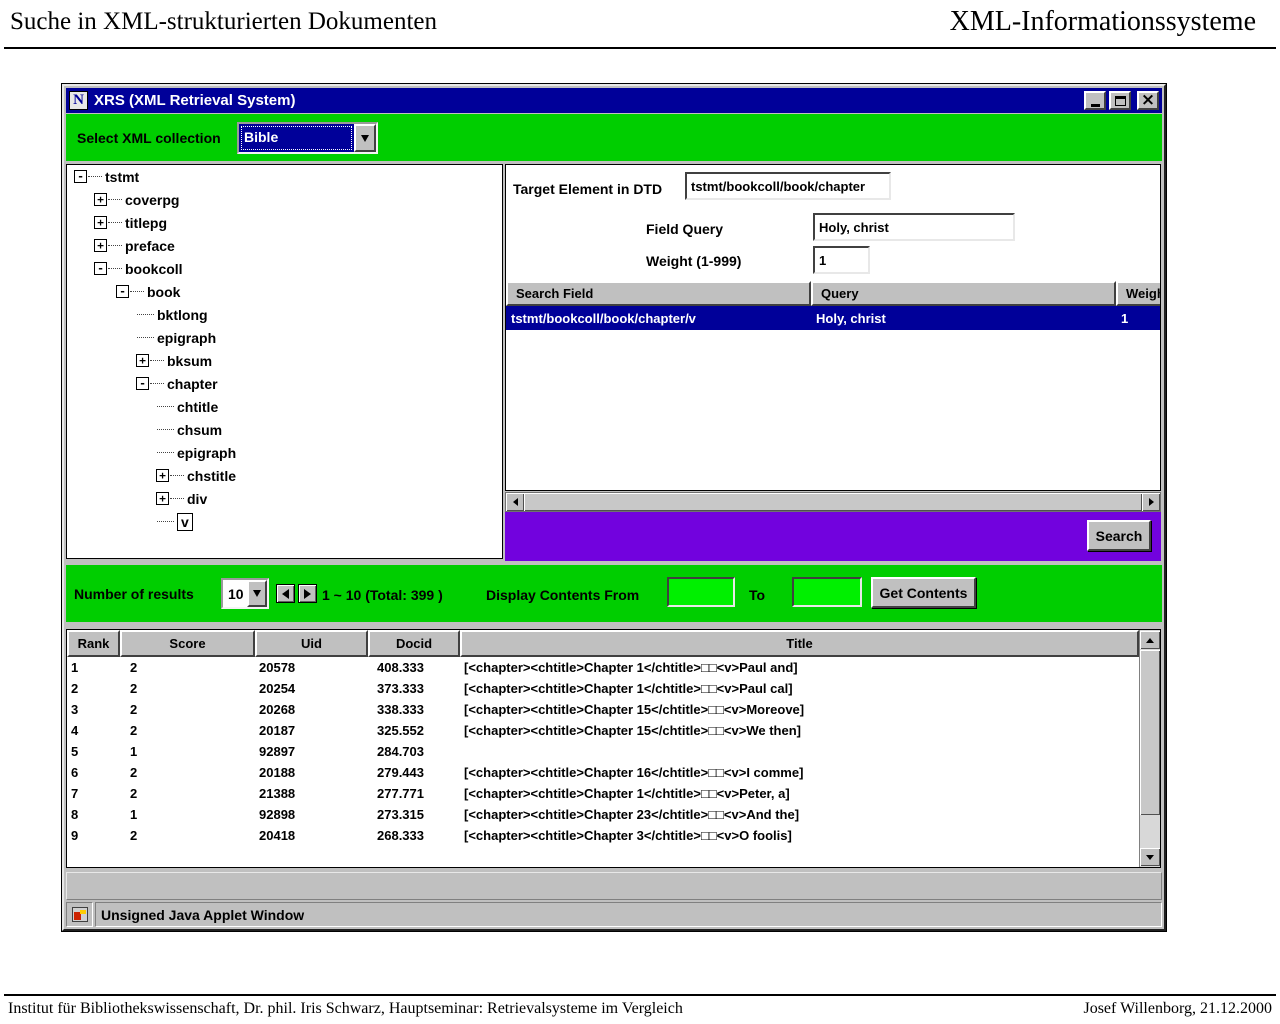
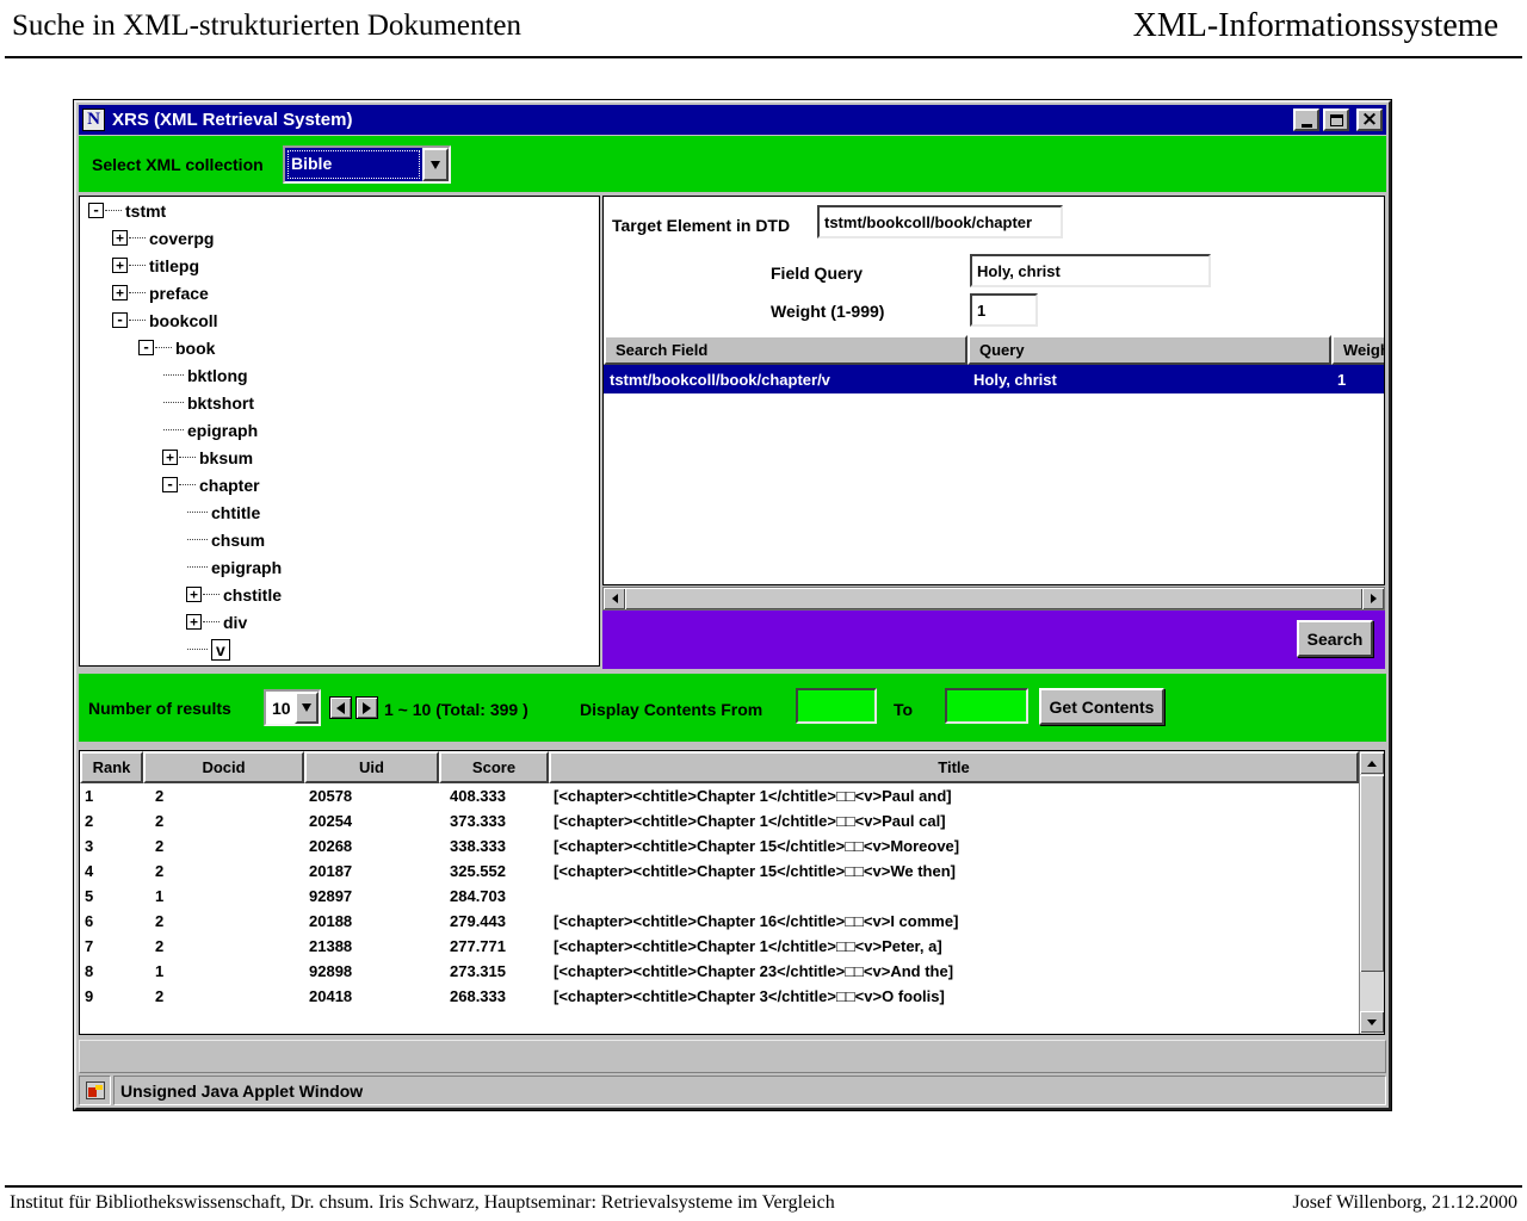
  Suche in XML-strukturierten Dokumenten
  XML-Informationssysteme
  N
  XRS (XML Retrieval System)
  Select XML collection
  Bible
  tstmt
  coverpg
  titlepg
  preface
  bookcoll
  book
  bktlong
+ bktshort
  epigraph
  bksum
  chapter
  chtitle
  chsum
  epigraph
  chstitle
  div
  v
  Target Element in DTD
  tstmt/bookcoll/book/chapter
  Field Query
  Holy, christ
  Weight (1-999)
  1
  Search Field
  Query
  tstmt/bookcoll/book/chapter/v
  Holy, christ
  1
  Search
  Number of results
  10
  1 ~ 10 (Total: 399 )
  Display Contents From
  To
  Get Contents
  Rank
- Score
+ Docid
  Uid
- Docid
+ Score
  Title
  1
  2
  20578
  408.333
  [<chapter><chtitle>Chapter 1</chtitle>□□<v>Paul and]
  2
  2
  20254
  373.333
  [<chapter><chtitle>Chapter 1</chtitle>□□<v>Paul cal]
  3
  2
  20268
  338.333
  [<chapter><chtitle>Chapter 15</chtitle>□□<v>Moreove]
  4
  2
  20187
  325.552
  [<chapter><chtitle>Chapter 15</chtitle>□□<v>We then]
  5
  1
  92897
  284.703
  6
  2
  20188
  279.443
  [<chapter><chtitle>Chapter 16</chtitle>□□<v>I comme]
  7
  2
  21388
  277.771
  [<chapter><chtitle>Chapter 1</chtitle>□□<v>Peter, a]
  8
  1
  92898
  273.315
  [<chapter><chtitle>Chapter 23</chtitle>□□<v>And the]
  9
  2
  20418
  268.333
  [<chapter><chtitle>Chapter 3</chtitle>□□<v>O foolis]
  Unsigned Java Applet Window
- Institut für Bibliothekswissenschaft, Dr. phil. Iris Schwarz, Hauptseminar: Retrievalsysteme im Vergleich
+ Institut für Bibliothekswissenschaft, Dr. chsum. Iris Schwarz, Hauptseminar: Retrievalsysteme im Vergleich
  Josef Willenborg, 21.12.2000
